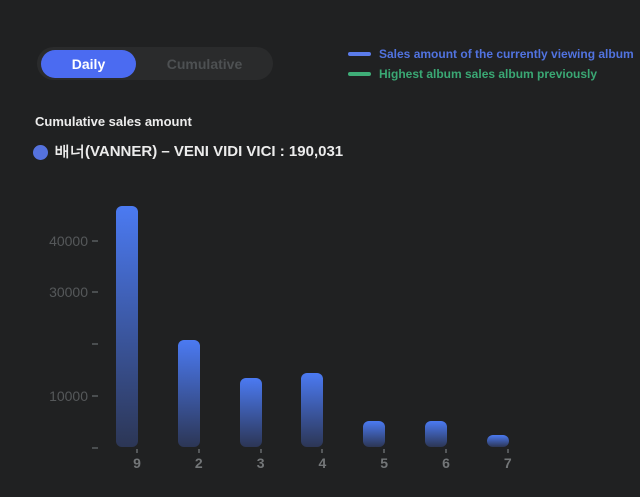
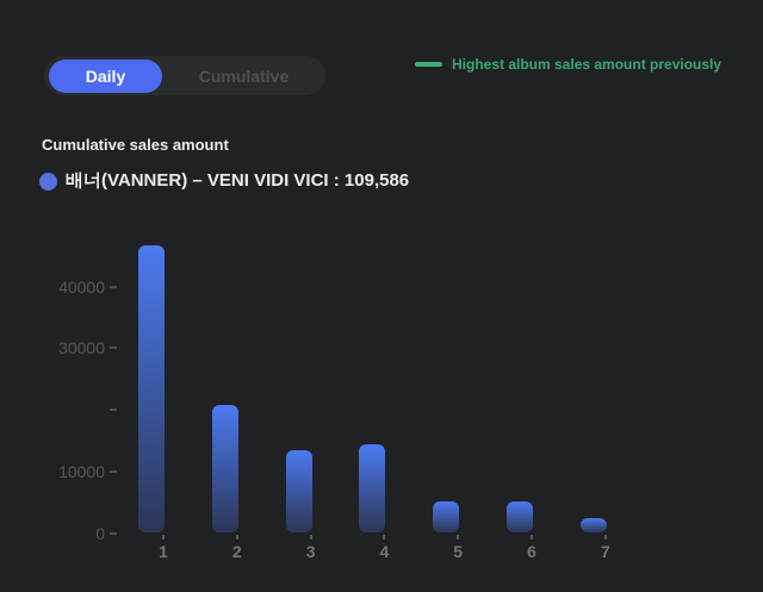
  Daily
  Cumulative
- Sales amount of the currently viewing album
- Highest album sales album previously
+ Highest album sales amount previously
  Cumulative sales amount
- 배너(VANNER) – VENI VIDI VICI : 190,031
+ 배너(VANNER) – VENI VIDI VICI : 109,586
+ 0
  10000
  30000
  40000
- 9
+ 1
  2
  3
  4
  5
  6
  7
